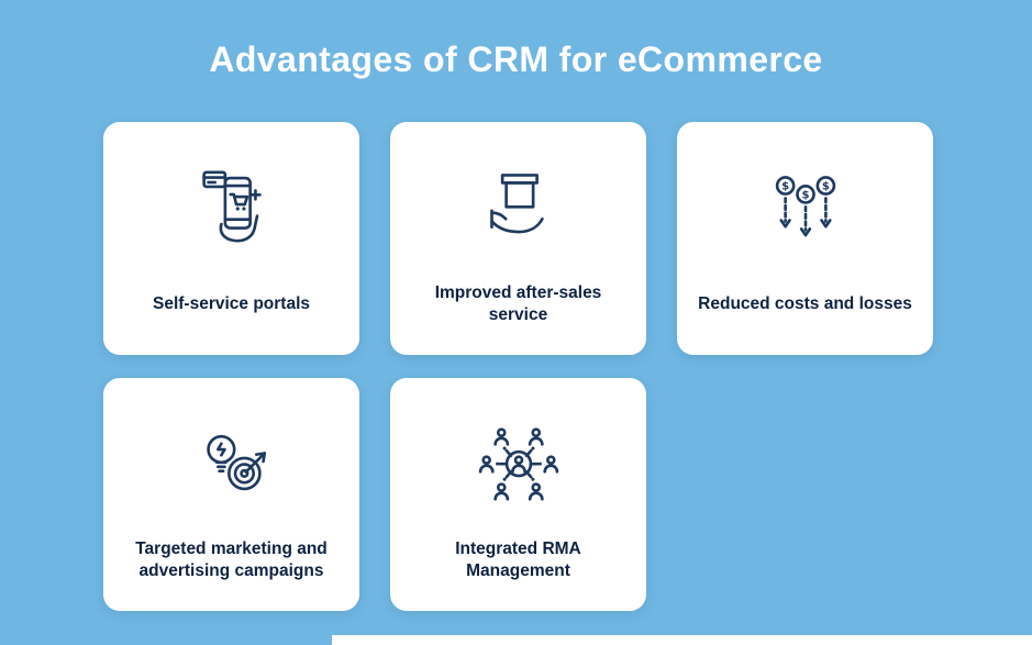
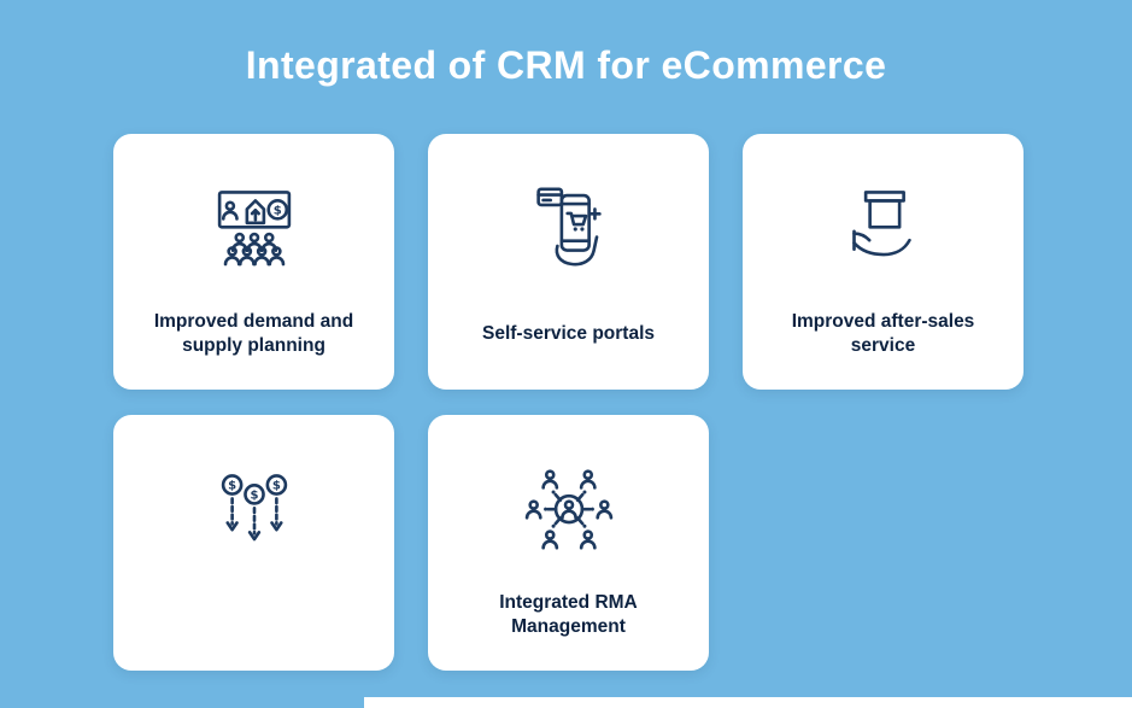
- Advantages of CRM for eCommerce
+ Integrated of CRM for eCommerce
+ Improved demand and supply planning
  Self-service portals
  Improved after-sales service
- Reduced costs and losses
- Targeted marketing and advertising campaigns
  Integrated RMA Management
